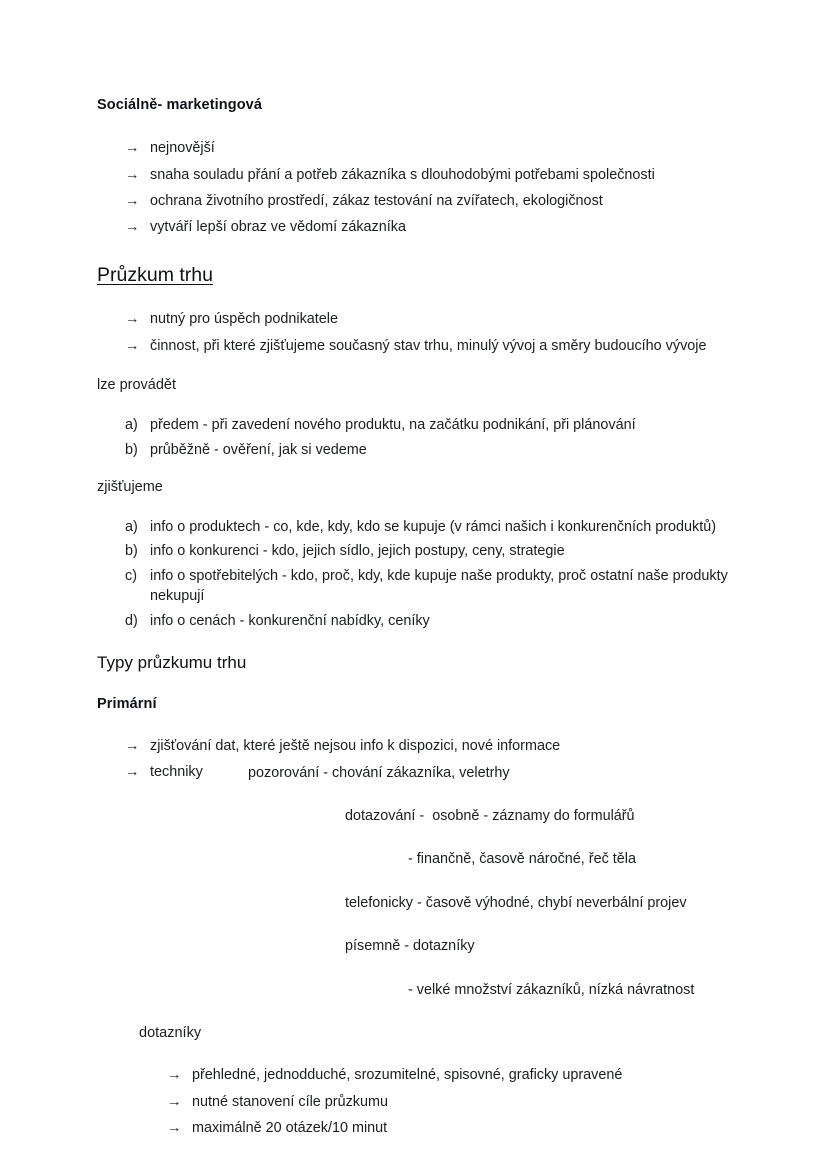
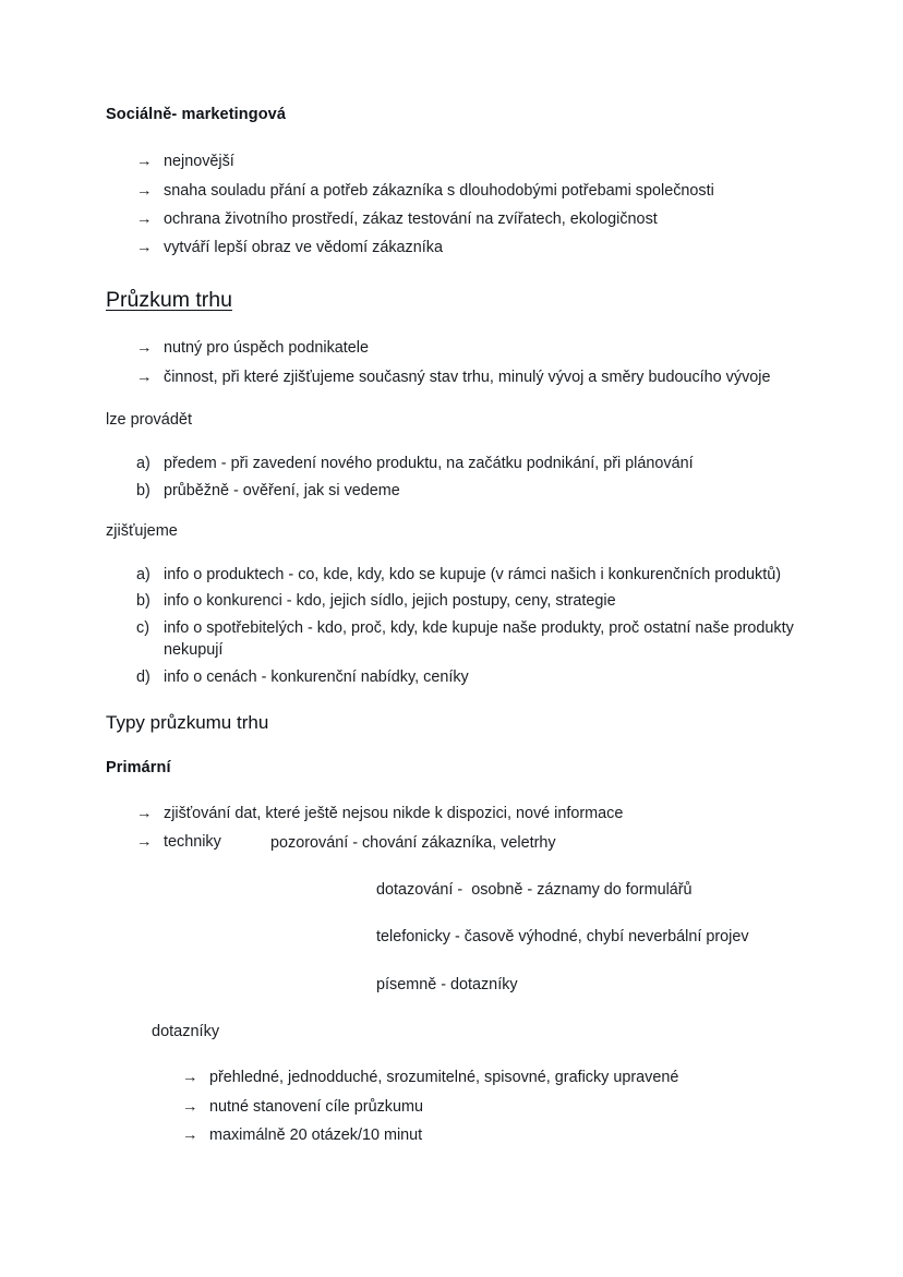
  Sociálně- marketingová
  →
  nejnovější
  →
  snaha souladu přání a potřeb zákazníka s dlouhodobými potřebami společnosti
  →
  ochrana životního prostředí, zákaz testování na zvířatech, ekologičnost
  →
  vytváří lepší obraz ve vědomí zákazníka
  Průzkum trhu
  →
  nutný pro úspěch podnikatele
  →
  činnost, při které zjišťujeme současný stav trhu, minulý vývoj a směry budoucího vývoje
  lze provádět
  a)
  předem - při zavedení nového produktu, na začátku podnikání, při plánování
  b)
  průběžně - ověření, jak si vedeme
  zjišťujeme
  a)
  info o produktech - co, kde, kdy, kdo se kupuje (v rámci našich i konkurenčních produktů)
  b)
  info o konkurenci - kdo, jejich sídlo, jejich postupy, ceny, strategie
  c)
  info o spotřebitelých - kdo, proč, kdy, kde kupuje naše produkty, proč ostatní naše produkty nekupují
  d)
  info o cenách - konkurenční nabídky, ceníky
  Typy průzkumu trhu
  Primární
  →
- zjišťování dat, které ještě nejsou info k dispozici, nové informace
+ zjišťování dat, které ještě nejsou nikde k dispozici, nové informace
  →
  techniky
  pozorování - chování zákazníka, veletrhy
  dotazování - osobně - záznamy do formulářů
- - finančně, časově náročné, řeč těla
  telefonicky - časově výhodné, chybí neverbální projev
  písemně - dotazníky
- - velké množství zákazníků, nízká návratnost
  dotazníky
  →
  přehledné, jednodduché, srozumitelné, spisovné, graficky upravené
  →
  nutné stanovení cíle průzkumu
  →
  maximálně 20 otázek/10 minut
